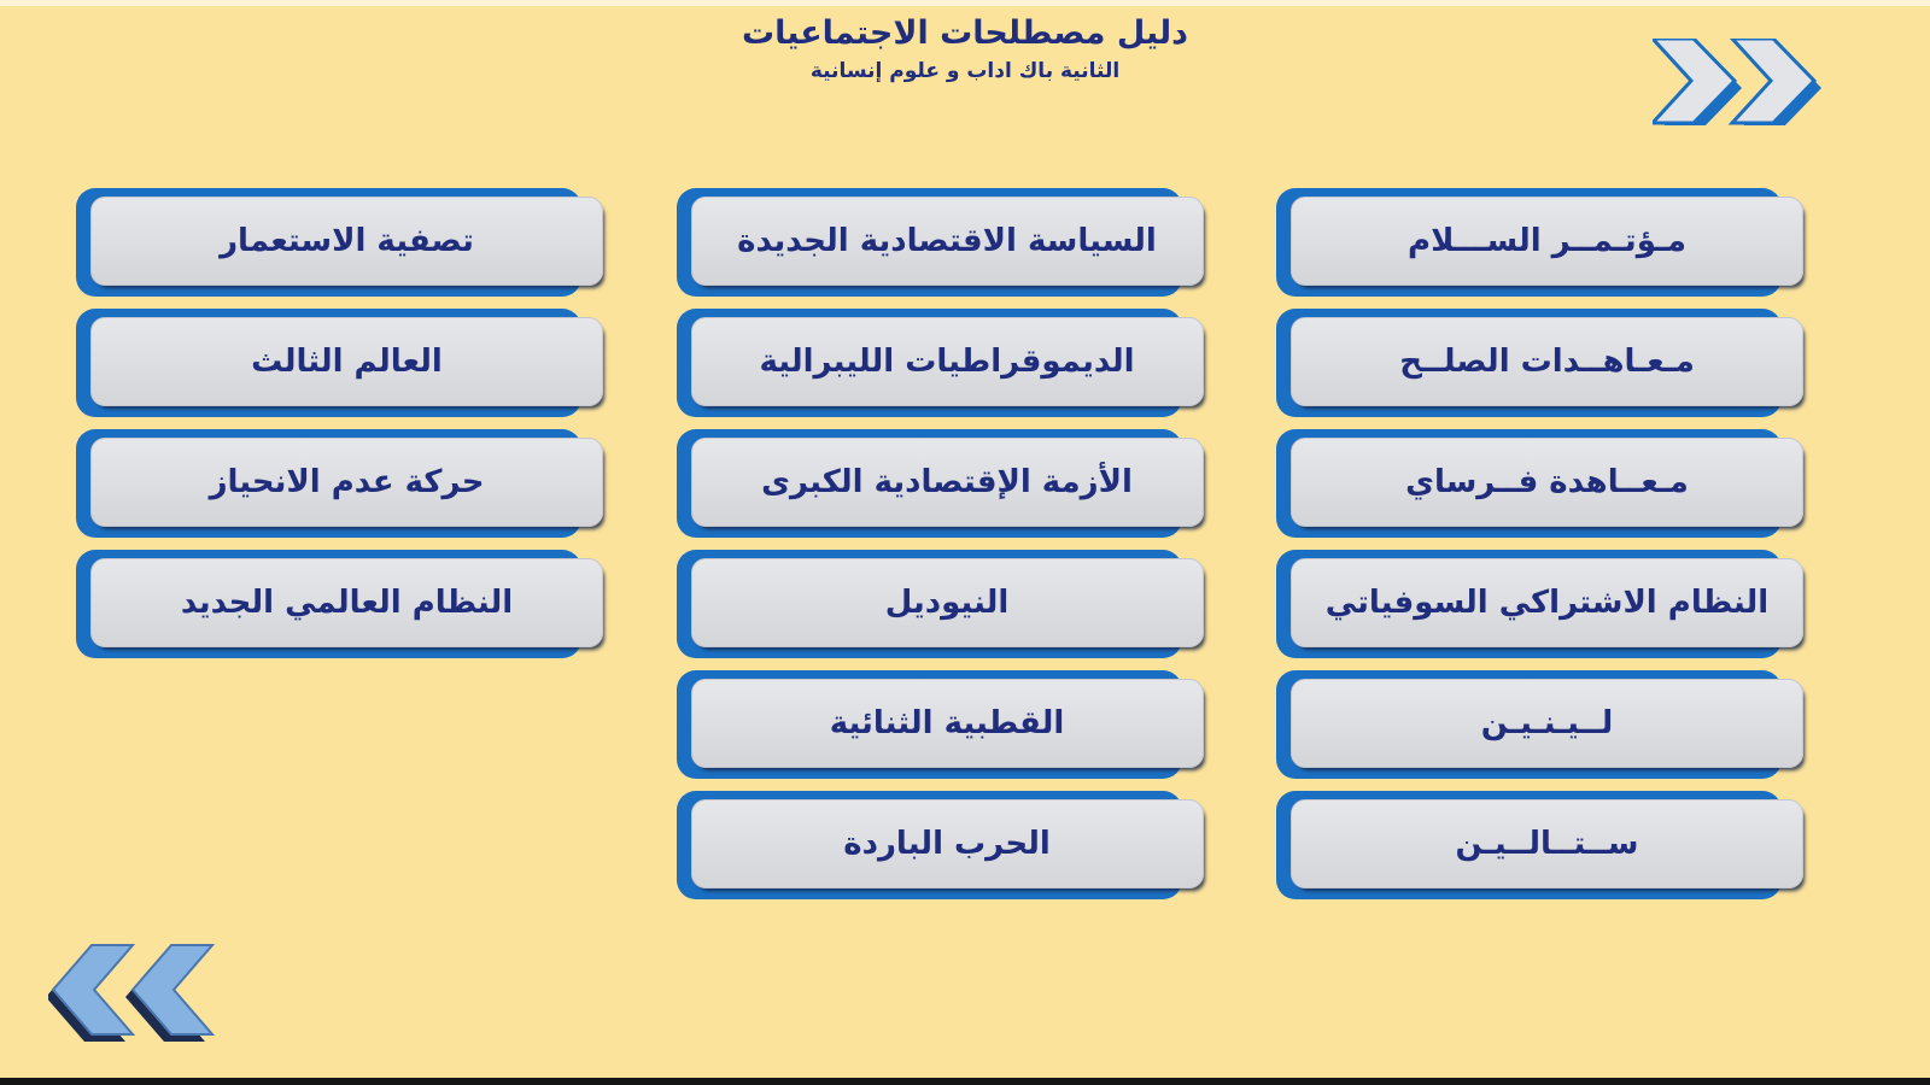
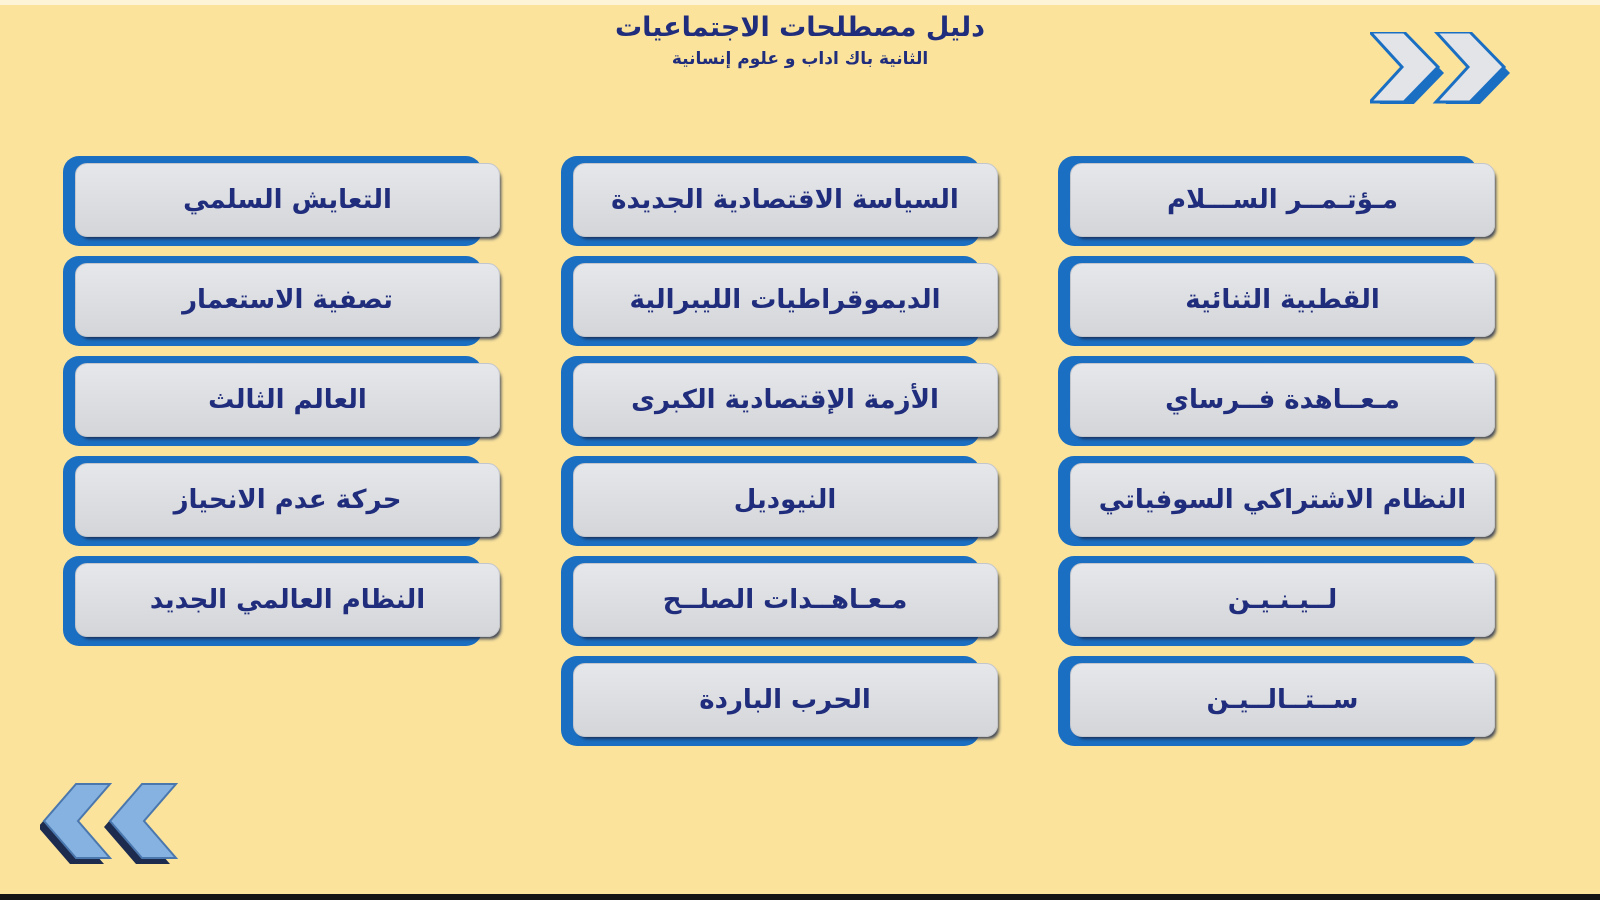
  دليل مصطلحات الاجتماعيات
  الثانية باك اداب و علوم إنسانية
  مـؤتـمــر الســـلام
- مـعـاهــدات الصلــح
+ القطبية الثنائية
  مـعــاهدة فــرساي
  النظام الاشتراكي السوفياتي
  لــيـنـيـن
  ســتــالــيـن
  السياسة الاقتصادية الجديدة
  الديموقراطيات الليبرالية
  الأزمة الإقتصادية الكبرى
  النيوديل
- القطبية الثنائية
+ مـعـاهــدات الصلــح
  الحرب الباردة
+ التعايش السلمي
  تصفية الاستعمار
  العالم الثالث
  حركة عدم الانحياز
  النظام العالمي الجديد
